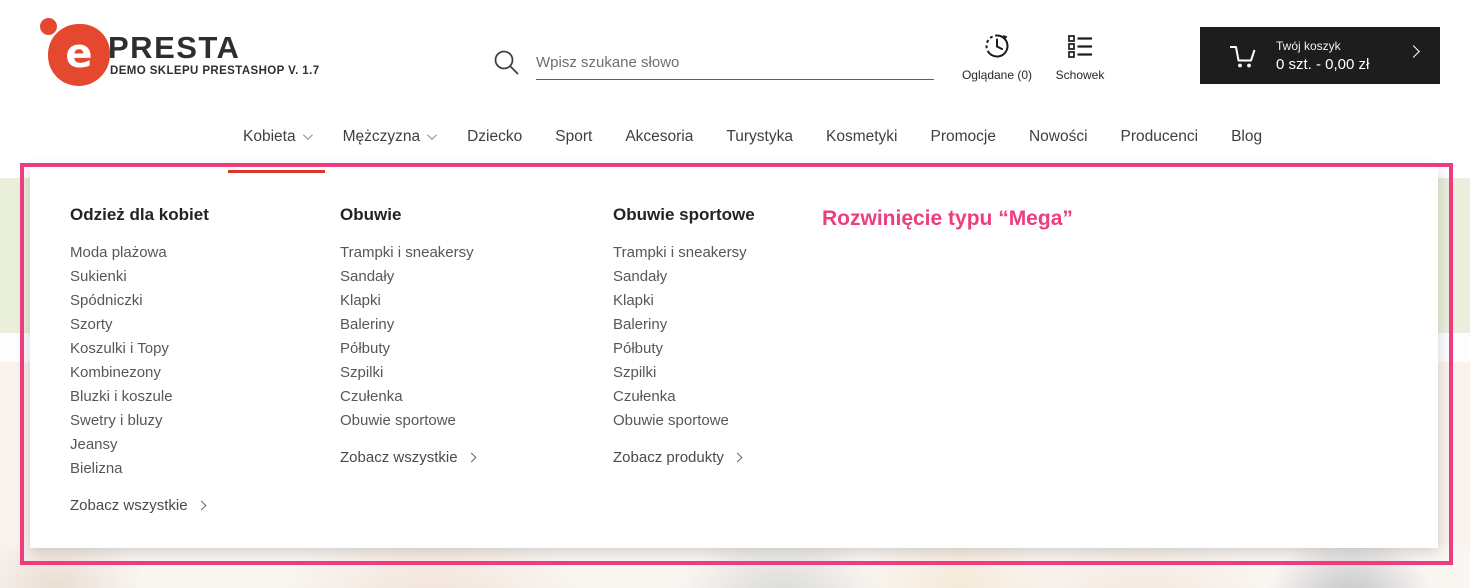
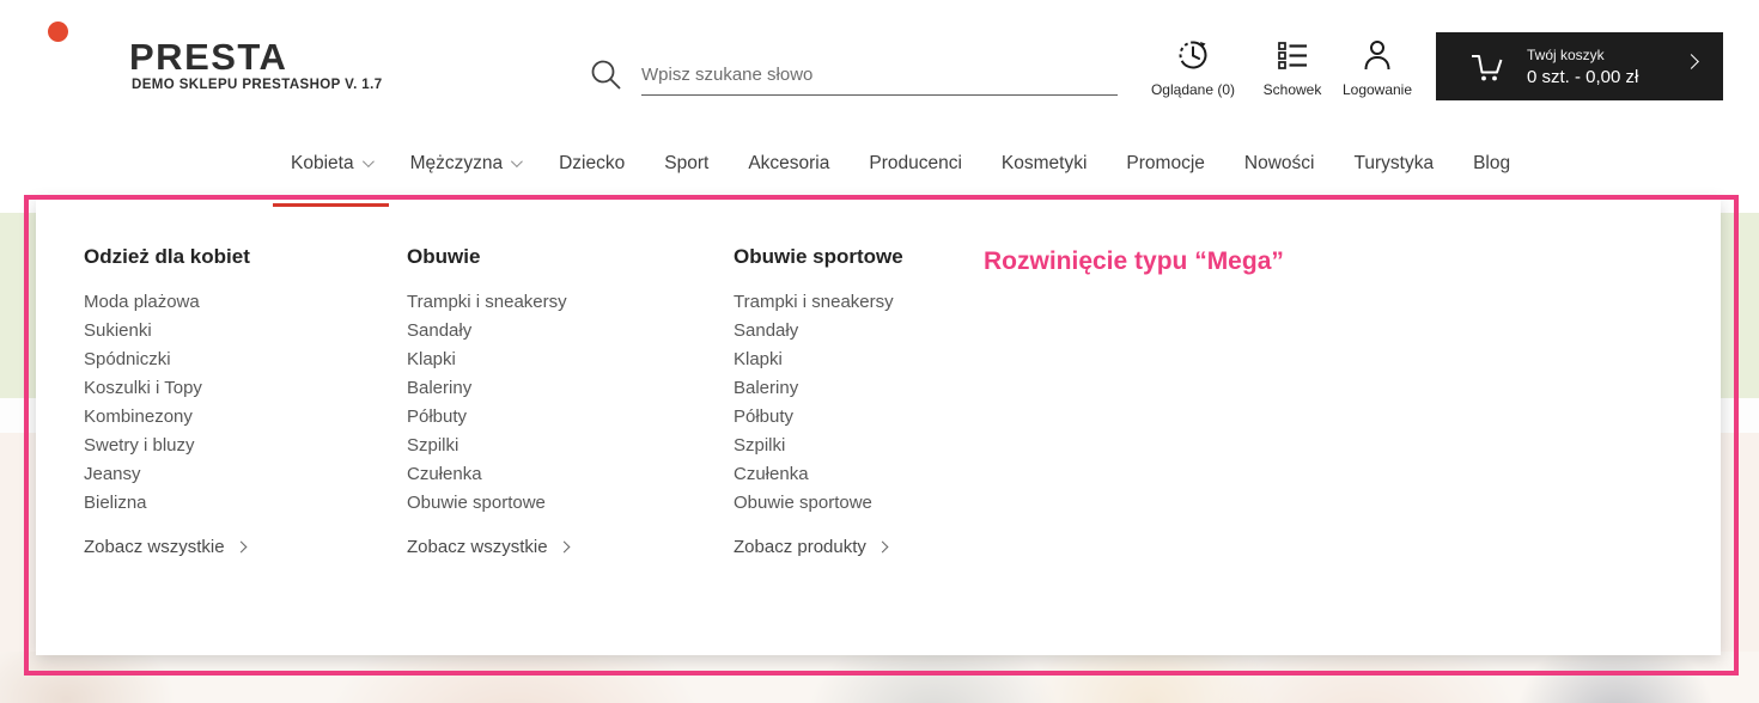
- e
  PRESTA
  DEMO SKLEPU PRESTASHOP V. 1.7
  Wpisz szukane słowo
  Oglądane (0)
  Schowek
+ Logowanie
  Twój koszyk
  0 szt. - 0,00 zł
  Kobieta
  Mężczyzna
  Dziecko
  Sport
  Akcesoria
- Turystyka
+ Producenci
  Kosmetyki
  Promocje
  Nowości
- Producenci
+ Turystyka
  Blog
  Odzież dla kobiet
  Moda plażowa
  Sukienki
  Spódniczki
- Szorty
  Koszulki i Topy
  Kombinezony
- Bluzki i koszule
  Swetry i bluzy
  Jeansy
  Bielizna
  Zobacz wszystkie
  Obuwie
  Trampki i sneakersy
  Sandały
  Klapki
  Baleriny
  Półbuty
  Szpilki
  Czułenka
  Obuwie sportowe
  Zobacz wszystkie
  Obuwie sportowe
  Trampki i sneakersy
  Sandały
  Klapki
  Baleriny
  Półbuty
  Szpilki
  Czułenka
  Obuwie sportowe
  Zobacz produkty
  Rozwinięcie typu “Mega”
